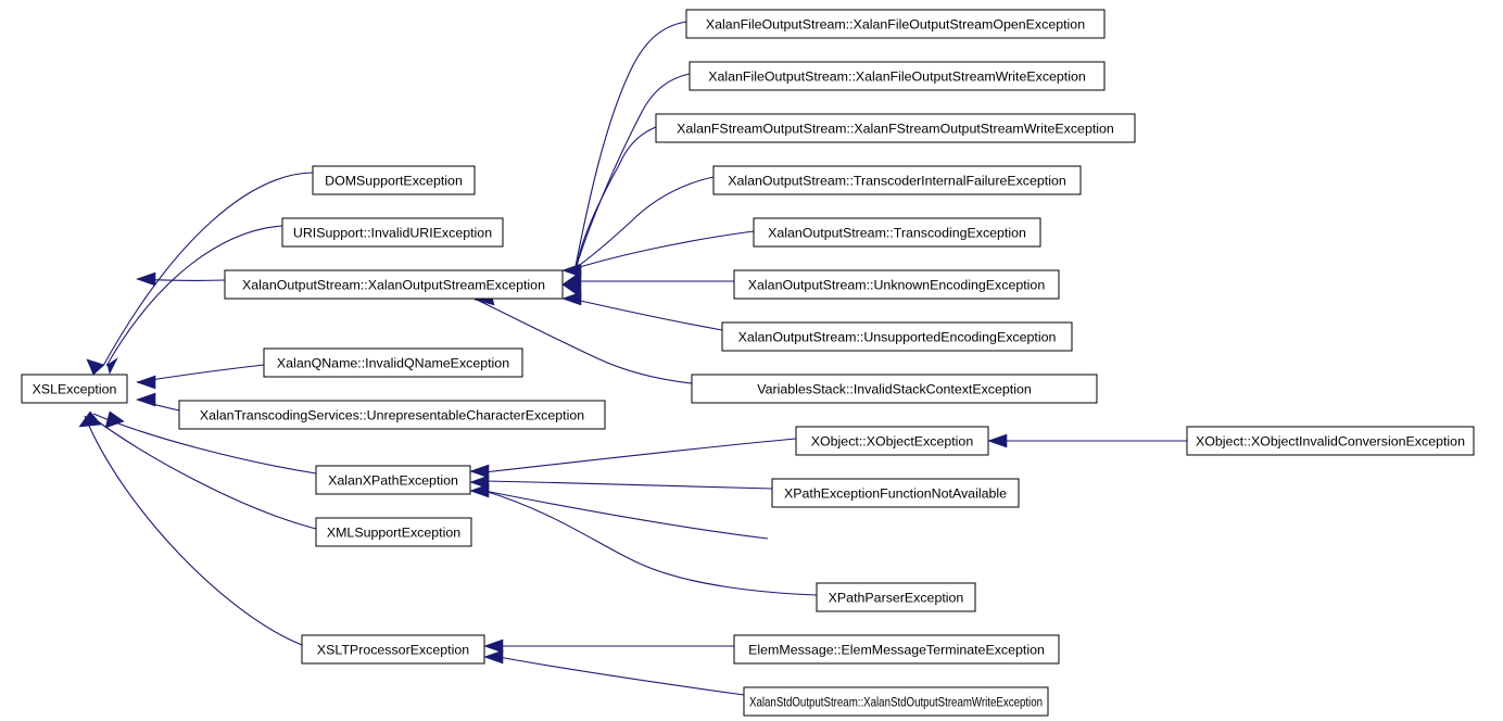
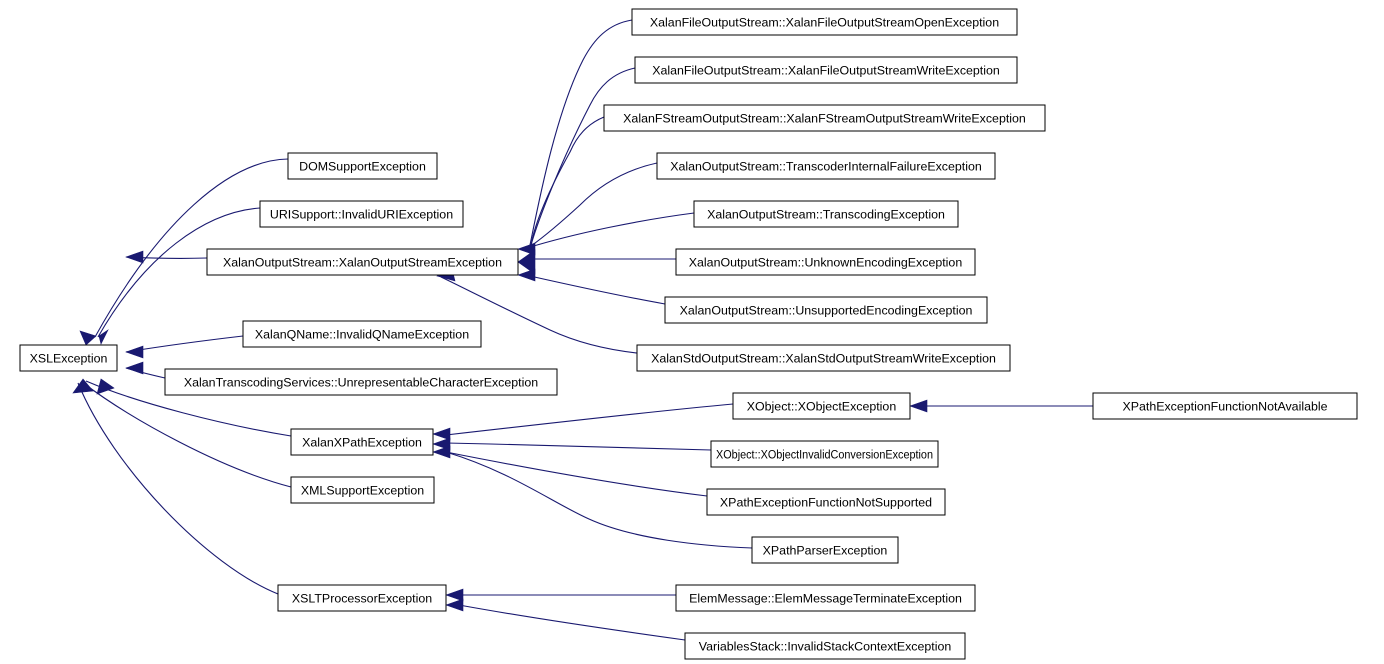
  XSLException
  DOMSupportException
  URISupport::InvalidURIException
  XalanOutputStream::XalanOutputStreamException
  XalanQName::InvalidQNameException
  XalanTranscodingServices::UnrepresentableCharacterException
  XalanXPathException
  XMLSupportException
  XSLTProcessorException
  XalanFileOutputStream::XalanFileOutputStreamOpenException
  XalanFileOutputStream::XalanFileOutputStreamWriteException
  XalanFStreamOutputStream::XalanFStreamOutputStreamWriteException
  XalanOutputStream::TranscoderInternalFailureException
  XalanOutputStream::TranscodingException
  XalanOutputStream::UnknownEncodingException
  XalanOutputStream::UnsupportedEncodingException
- VariablesStack::InvalidStackContextException
+ XalanStdOutputStream::XalanStdOutputStreamWriteException
  XObject::XObjectException
- XPathExceptionFunctionNotAvailable
+ XObject::XObjectInvalidConversionException
+ XPathExceptionFunctionNotSupported
  XPathParserException
  ElemMessage::ElemMessageTerminateException
- XalanStdOutputStream::XalanStdOutputStreamWriteException
+ VariablesStack::InvalidStackContextException
- XObject::XObjectInvalidConversionException
+ XPathExceptionFunctionNotAvailable
